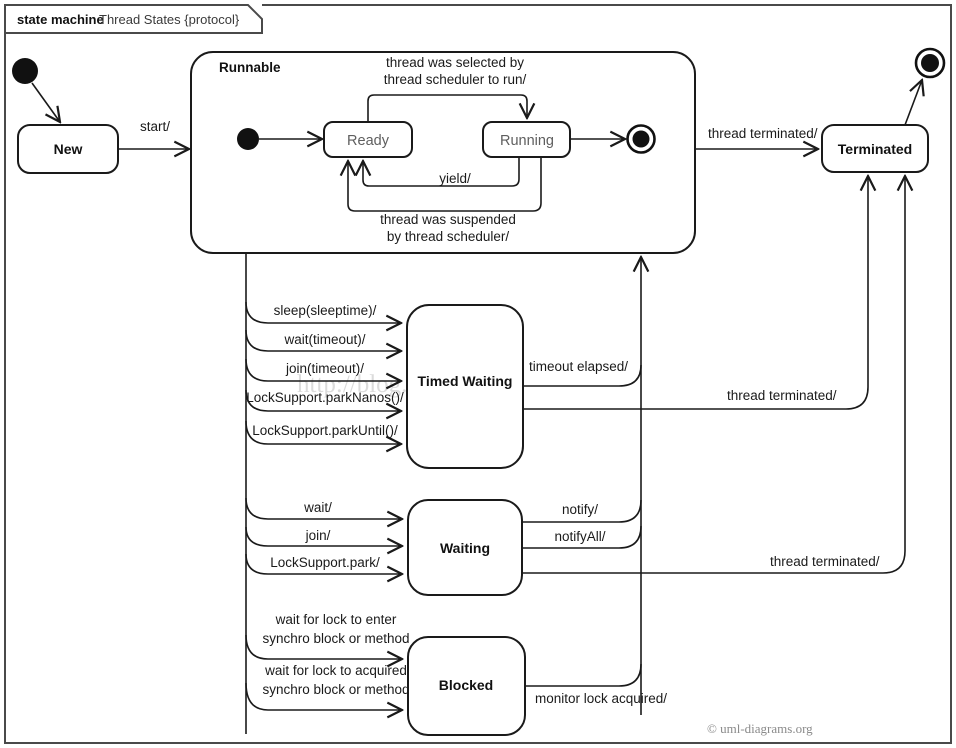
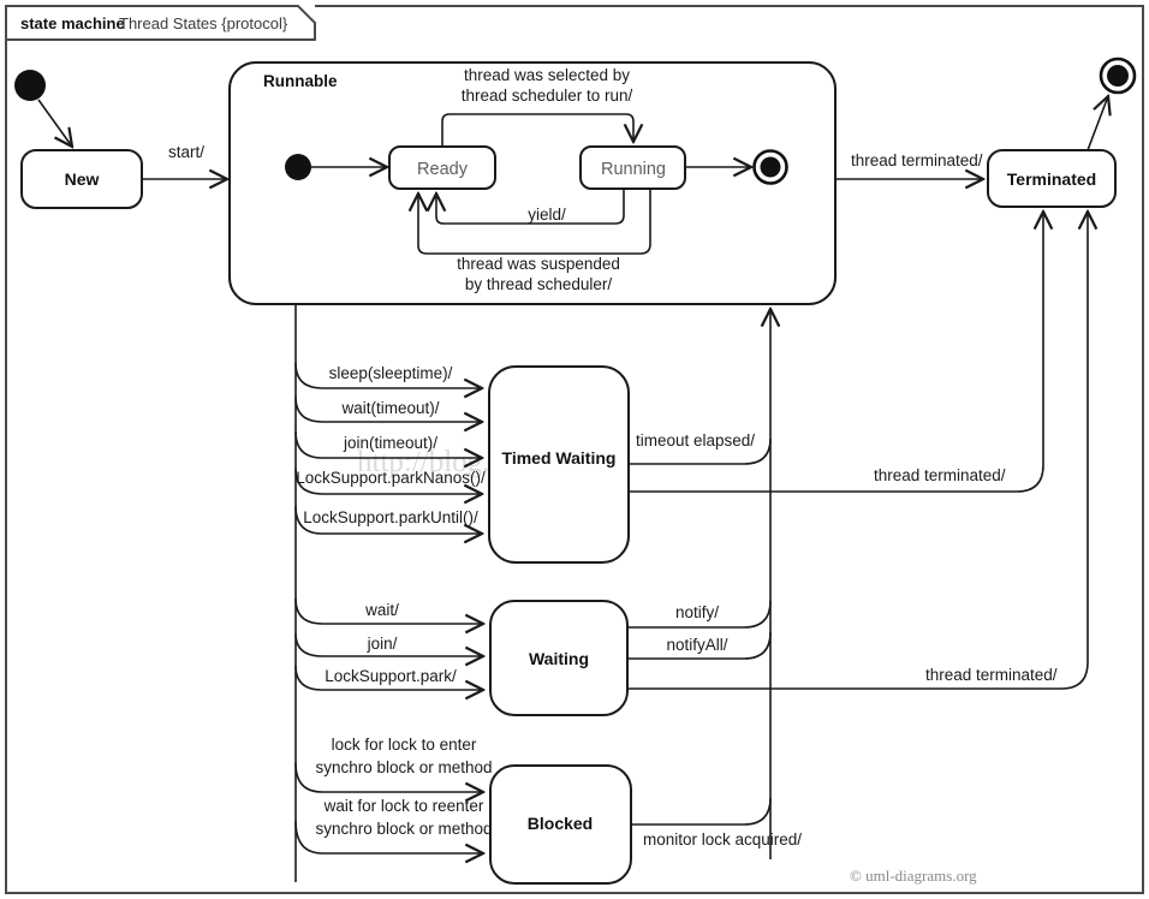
  state machine
  Thread States {protocol}
  New
  start/
  Runnable
  Ready
  Running
  thread was selected by
  thread scheduler to run/
  yield/
  thread was suspended
  by thread scheduler/
  thread terminated/
  Terminated
  Timed Waiting
  sleep(sleeptime)/
  wait(timeout)/
  join(timeout)/
  LockSupport.parkNanos()/
  LockSupport.parkUntil()/
  timeout elapsed/
  thread terminated/
  Waiting
  wait/
  join/
  LockSupport.park/
  notify/
  notifyAll/
  thread terminated/
  Blocked
- wait for lock to enter
+ lock for lock to enter
  synchro block or method
- wait for lock to acquired
+ wait for lock to reenter
  synchro block or method
  monitor lock acquired/
  © uml-diagrams.org
